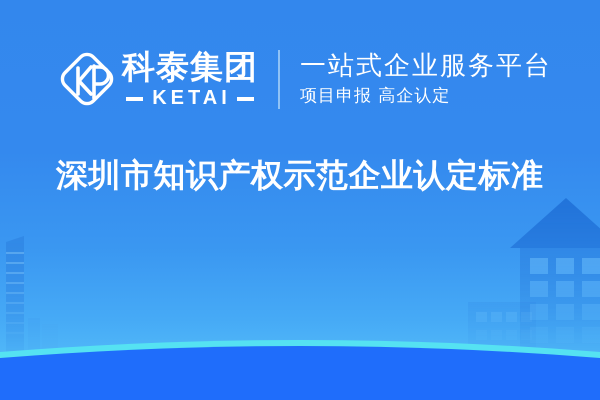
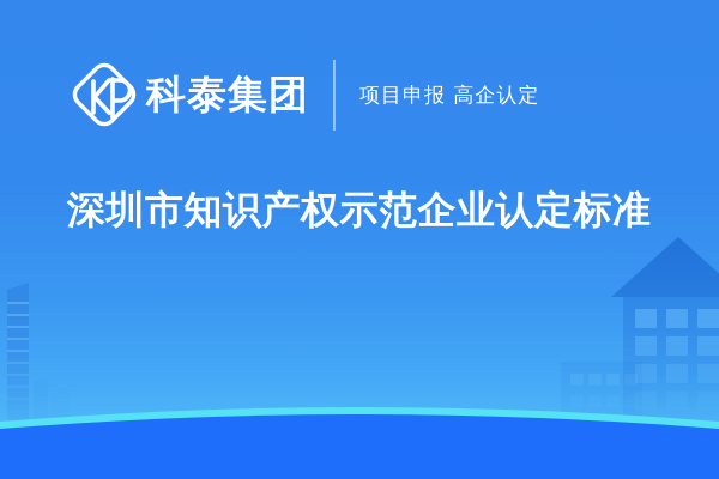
  科泰集团
- KETAI
- 一站式企业服务平台
  项目申报 高企认定
  深圳市知识产权示范企业认定标准
